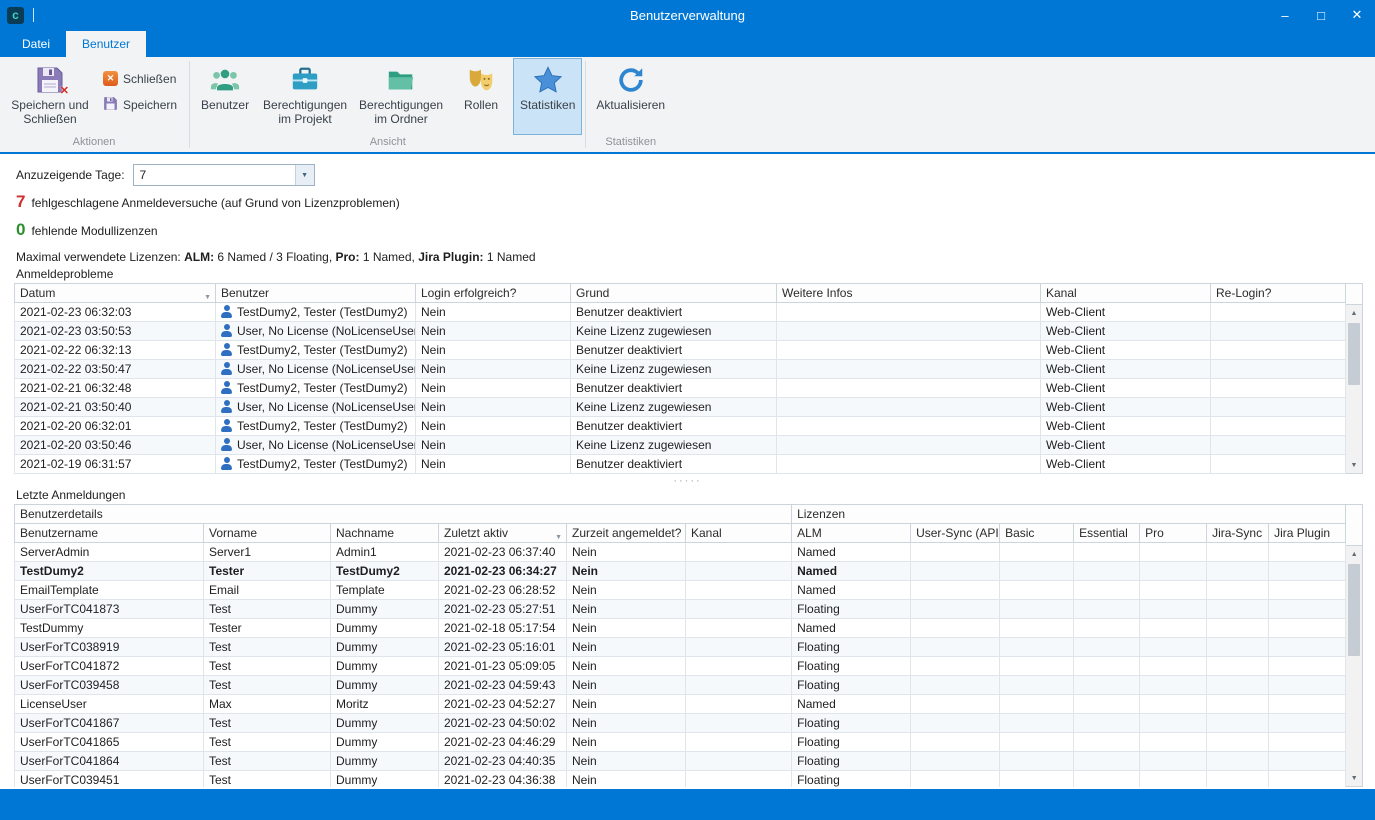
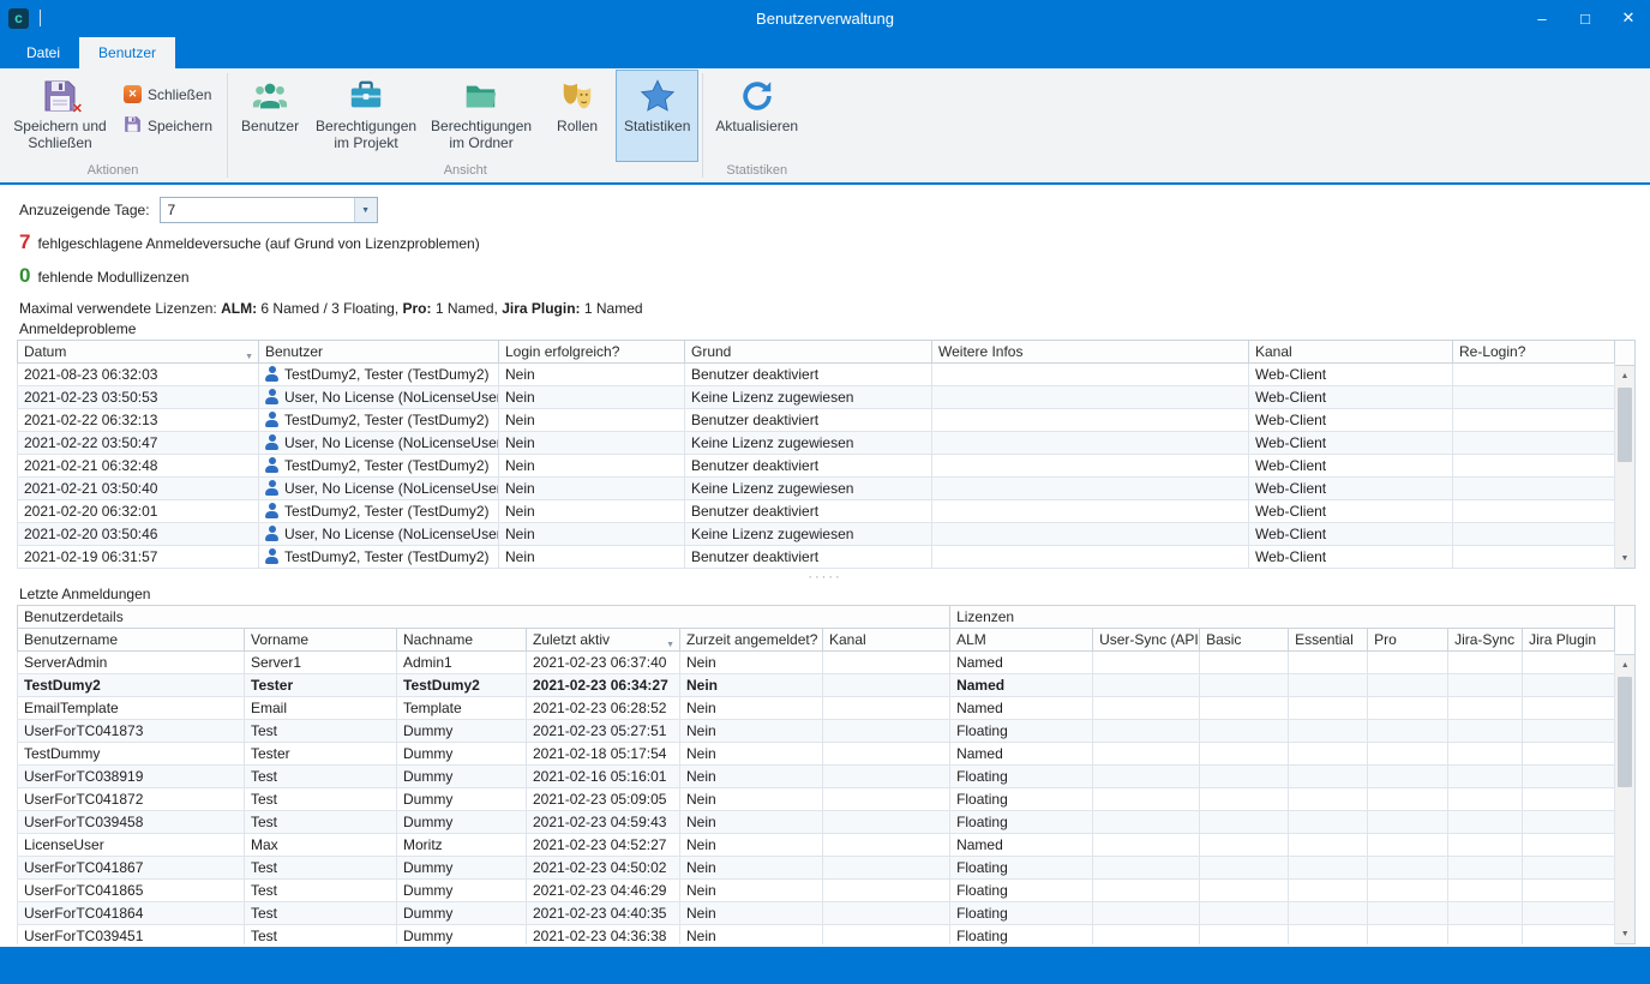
  c
  Benutzerverwaltung
  –
  □
  ✕
  Datei
  Benutzer
  ✕
  Speichern und Schließen
  ✕
  Schließen
  Speichern
  Aktionen
  Benutzer
  Berechtigungen im Projekt
  Berechtigungen im Ordner
  Rollen
  Statistiken
  Ansicht
  Aktualisieren
  Statistiken
  Anzuzeigende Tage:
  7
  7
  fehlgeschlagene Anmeldeversuche (auf Grund von Lizenzproblemen)
  0
  fehlende Modullizenzen
  Maximal verwendete Lizenzen: ALM: 6 Named / 3 Floating, Pro: 1 Named, Jira Plugin: 1 Named
  Anmeldeprobleme
  Datum	Benutzer	Login erfolgreich?	Grund	Weitere Infos	Kanal	Re-Login?
- 2021-02-23 06:32:03	TestDumy2, Tester (TestDumy2)	Nein	Benutzer deaktiviert		Web-Client
+ 2021-08-23 06:32:03	TestDumy2, Tester (TestDumy2)	Nein	Benutzer deaktiviert		Web-Client
  2021-02-23 03:50:53	User, No License (NoLicenseUse	Nein	Keine Lizenz zugewiesen		Web-Client
  2021-02-22 06:32:13	TestDumy2, Tester (TestDumy2)	Nein	Benutzer deaktiviert		Web-Client
  2021-02-22 03:50:47	User, No License (NoLicenseUse	Nein	Keine Lizenz zugewiesen		Web-Client
  2021-02-21 06:32:48	TestDumy2, Tester (TestDumy2)	Nein	Benutzer deaktiviert		Web-Client
  2021-02-21 03:50:40	User, No License (NoLicenseUse	Nein	Keine Lizenz zugewiesen		Web-Client
  2021-02-20 06:32:01	TestDumy2, Tester (TestDumy2)	Nein	Benutzer deaktiviert		Web-Client
  2021-02-20 03:50:46	User, No License (NoLicenseUse	Nein	Keine Lizenz zugewiesen		Web-Client
  2021-02-19 06:31:57	TestDumy2, Tester (TestDumy2)	Nein	Benutzer deaktiviert		Web-Client
  ·····
  Letzte Anmeldungen
  Benutzerdetails	Lizenzen
  Benutzername	Vorname	Nachname	Zuletzt aktiv	Zurzeit angemeldet?	Kanal	ALM	User-Sync (API	Basic	Essential	Pro	Jira-Sync	Jira Plugin
  ServerAdmin	Server1	Admin1	2021-02-23 06:37:40	Nein		Named
  TestDumy2	Tester	TestDumy2	2021-02-23 06:34:27	Nein		Named
  EmailTemplate	Email	Template	2021-02-23 06:28:52	Nein		Named
  UserForTC041873	Test	Dummy	2021-02-23 05:27:51	Nein		Floating
  TestDummy	Tester	Dummy	2021-02-18 05:17:54	Nein		Named
- UserForTC038919	Test	Dummy	2021-02-23 05:16:01	Nein		Floating
+ UserForTC038919	Test	Dummy	2021-02-16 05:16:01	Nein		Floating
- UserForTC041872	Test	Dummy	2021-01-23 05:09:05	Nein		Floating
+ UserForTC041872	Test	Dummy	2021-02-23 05:09:05	Nein		Floating
  UserForTC039458	Test	Dummy	2021-02-23 04:59:43	Nein		Floating
  LicenseUser	Max	Moritz	2021-02-23 04:52:27	Nein		Named
  UserForTC041867	Test	Dummy	2021-02-23 04:50:02	Nein		Floating
  UserForTC041865	Test	Dummy	2021-02-23 04:46:29	Nein		Floating
  UserForTC041864	Test	Dummy	2021-02-23 04:40:35	Nein		Floating
  UserForTC039451	Test	Dummy	2021-02-23 04:36:38	Nein		Floating
